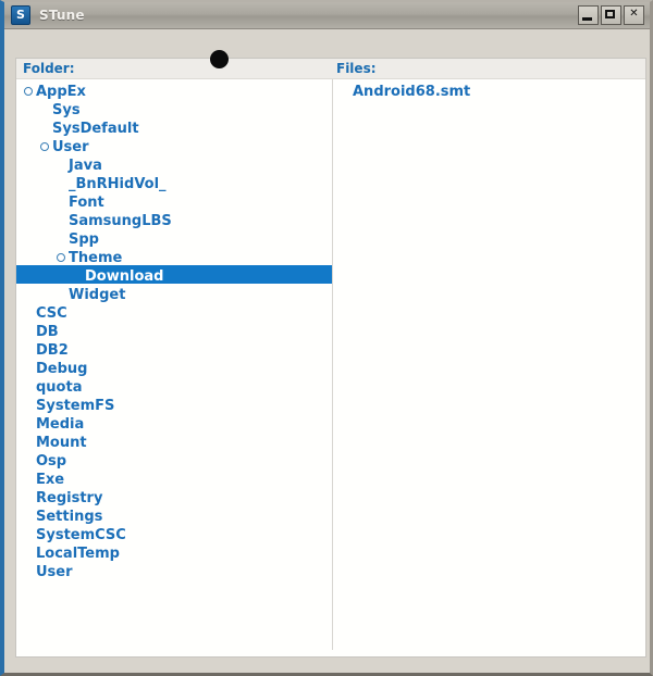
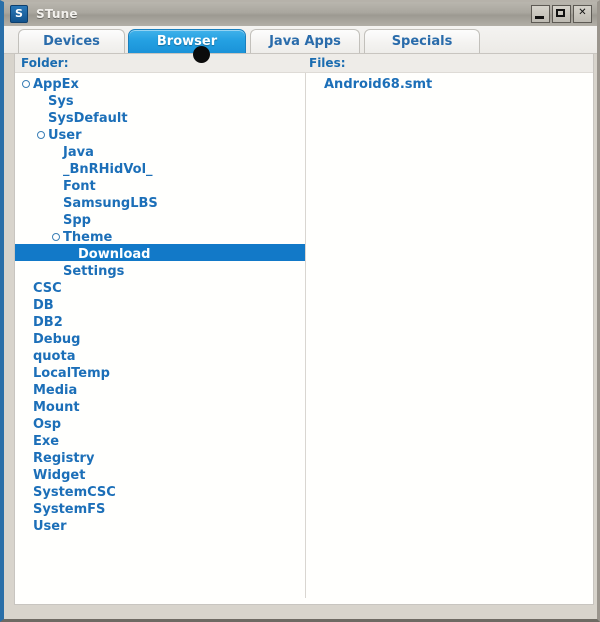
  S
  STune
  ✕
+ Devices
+ Browser
+ Java Apps
+ Specials
  Folder:
  Files:
  AppEx
  Sys
  SysDefault
  User
  Java
  _BnRHidVol_
  Font
  SamsungLBS
  Spp
  Theme
  Download
- Widget
+ Settings
  CSC
  DB
  DB2
  Debug
  quota
- SystemFS
+ LocalTemp
  Media
  Mount
  Osp
  Exe
  Registry
- Settings
+ Widget
  SystemCSC
- LocalTemp
+ SystemFS
  User
  Android68.smt
